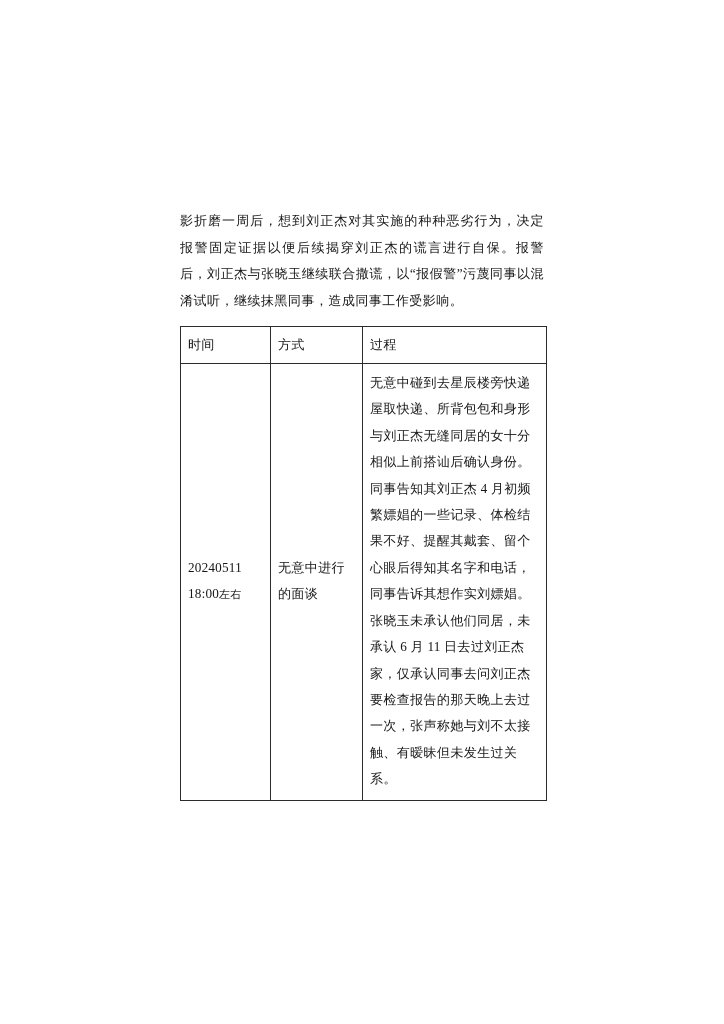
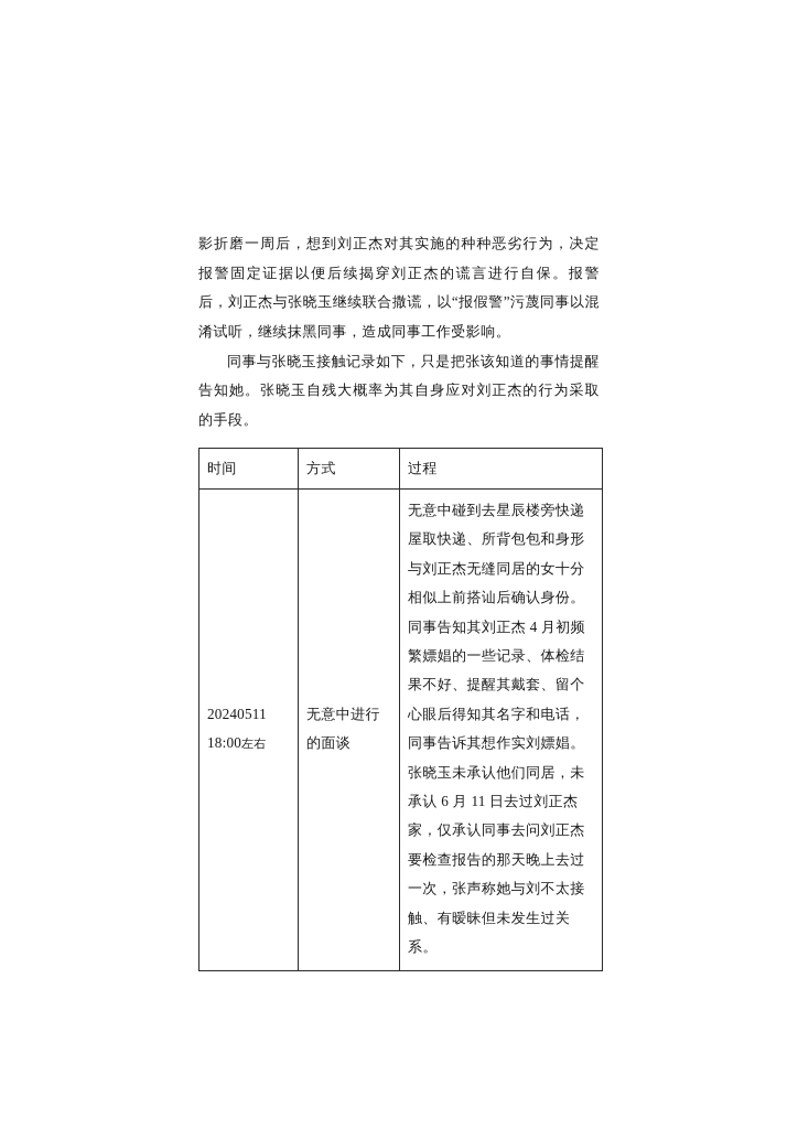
  影折磨一周后，想到刘正杰对其实施的种种恶劣行为，决定报警固定证据以便后续揭穿刘正杰的谎言进行自保。报警后，刘正杰与张晓玉继续联合撒谎，以“报假警”污蔑同事以混淆试听，继续抹黑同事，造成同事工作受影响。
+ 同事与张晓玉接触记录如下，只是把张该知道的事情提醒告知她。张晓玉自残大概率为其自身应对刘正杰的行为采取的手段。
  时间	方式	过程
  20240511 18:00左右	无意中进行的面谈	无意中碰到去星辰楼旁快递屋取快递、所背包包和身形与刘正杰无缝同居的女十分相似上前搭讪后确认身份。同事告知其刘正杰 4 月初频繁嫖娼的一些记录、体检结果不好、提醒其戴套、留个心眼后得知其名字和电话，同事告诉其想作实刘嫖娼。张晓玉未承认他们同居，未承认 6 月 11 日去过刘正杰家，仅承认同事去问刘正杰要检查报告的那天晚上去过一次，张声称她与刘不太接触、有暧昧但未发生过关系。
